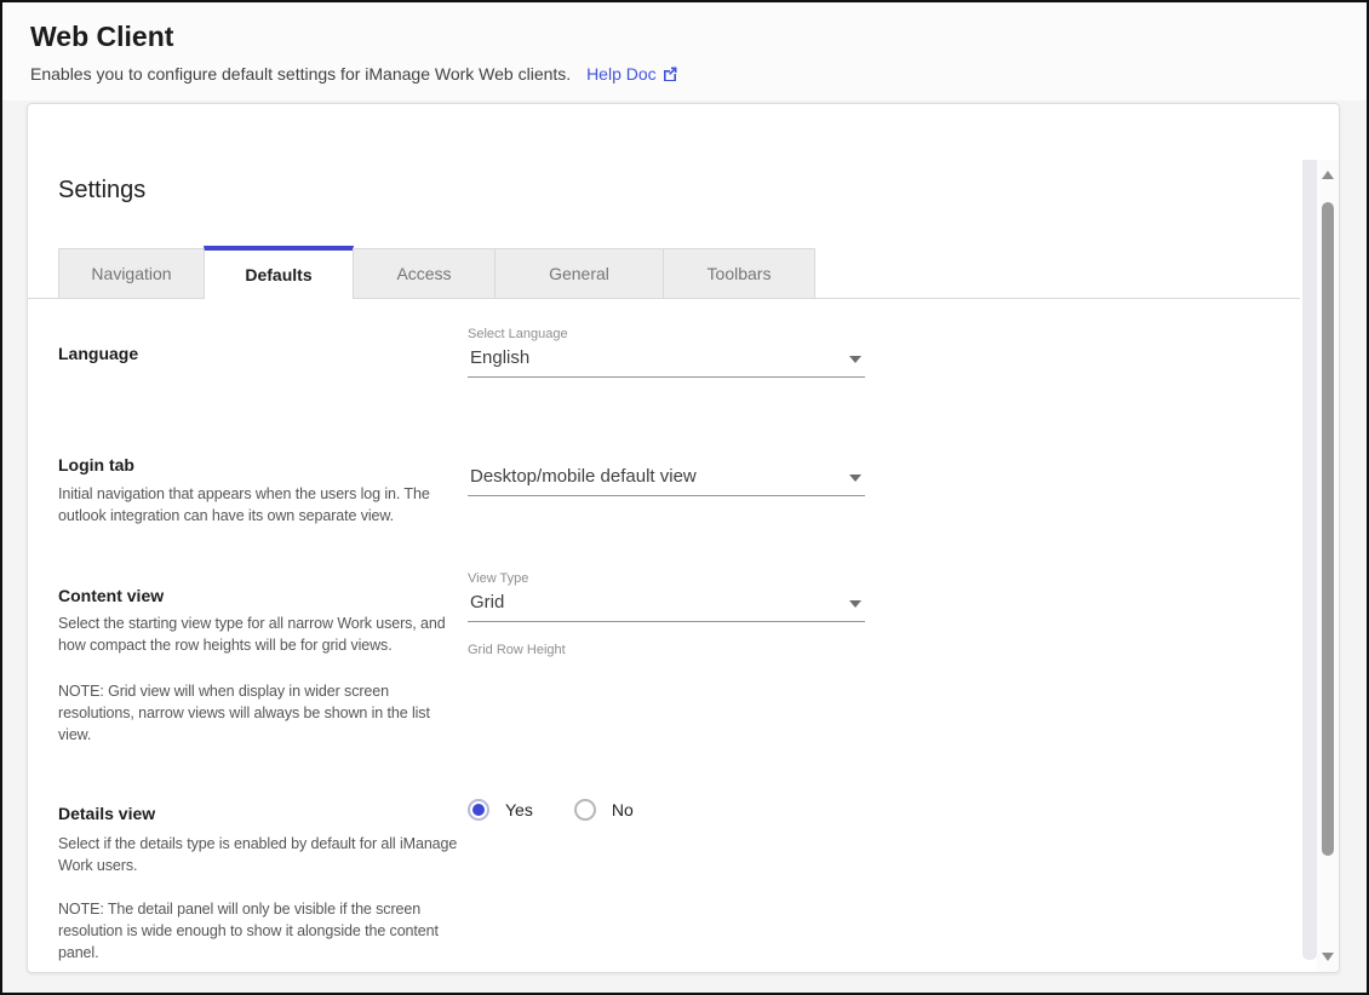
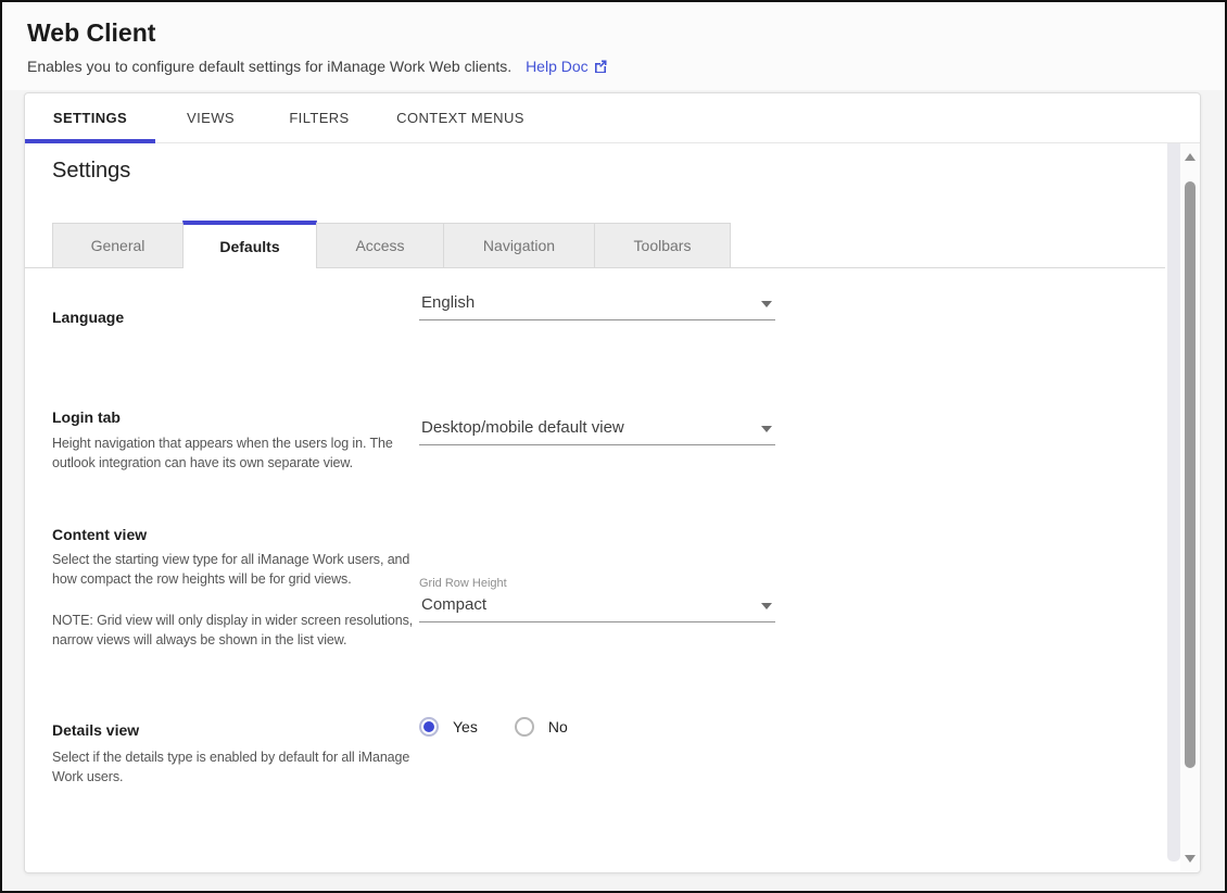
  Web Client
  Enables you to configure default settings for iManage Work Web clients.
  Help Doc
+ SETTINGS
+ VIEWS
+ FILTERS
+ CONTEXT MENUS
  Settings
- Navigation
+ General
  Defaults
  Access
- General
+ Navigation
  Toolbars
  Language
- Select Language
  English
  Login tab
- Initial navigation that appears when the users log in. The outlook integration can have its own separate view.
+ Height navigation that appears when the users log in. The outlook integration can have its own separate view.
  Desktop/mobile default view
  Content view
- Select the starting view type for all narrow Work users, and how compact the row heights will be for grid views.
+ Select the starting view type for all iManage Work users, and how compact the row heights will be for grid views.
- NOTE: Grid view will when display in wider screen resolutions, narrow views will always be shown in the list view.
+ NOTE: Grid view will only display in wider screen resolutions, narrow views will always be shown in the list view.
- View Type
- Grid
  Grid Row Height
+ Compact
  Details view
  Select if the details type is enabled by default for all iManage Work users.
- NOTE: The detail panel will only be visible if the screen resolution is wide enough to show it alongside the content panel.
  Yes
  No
